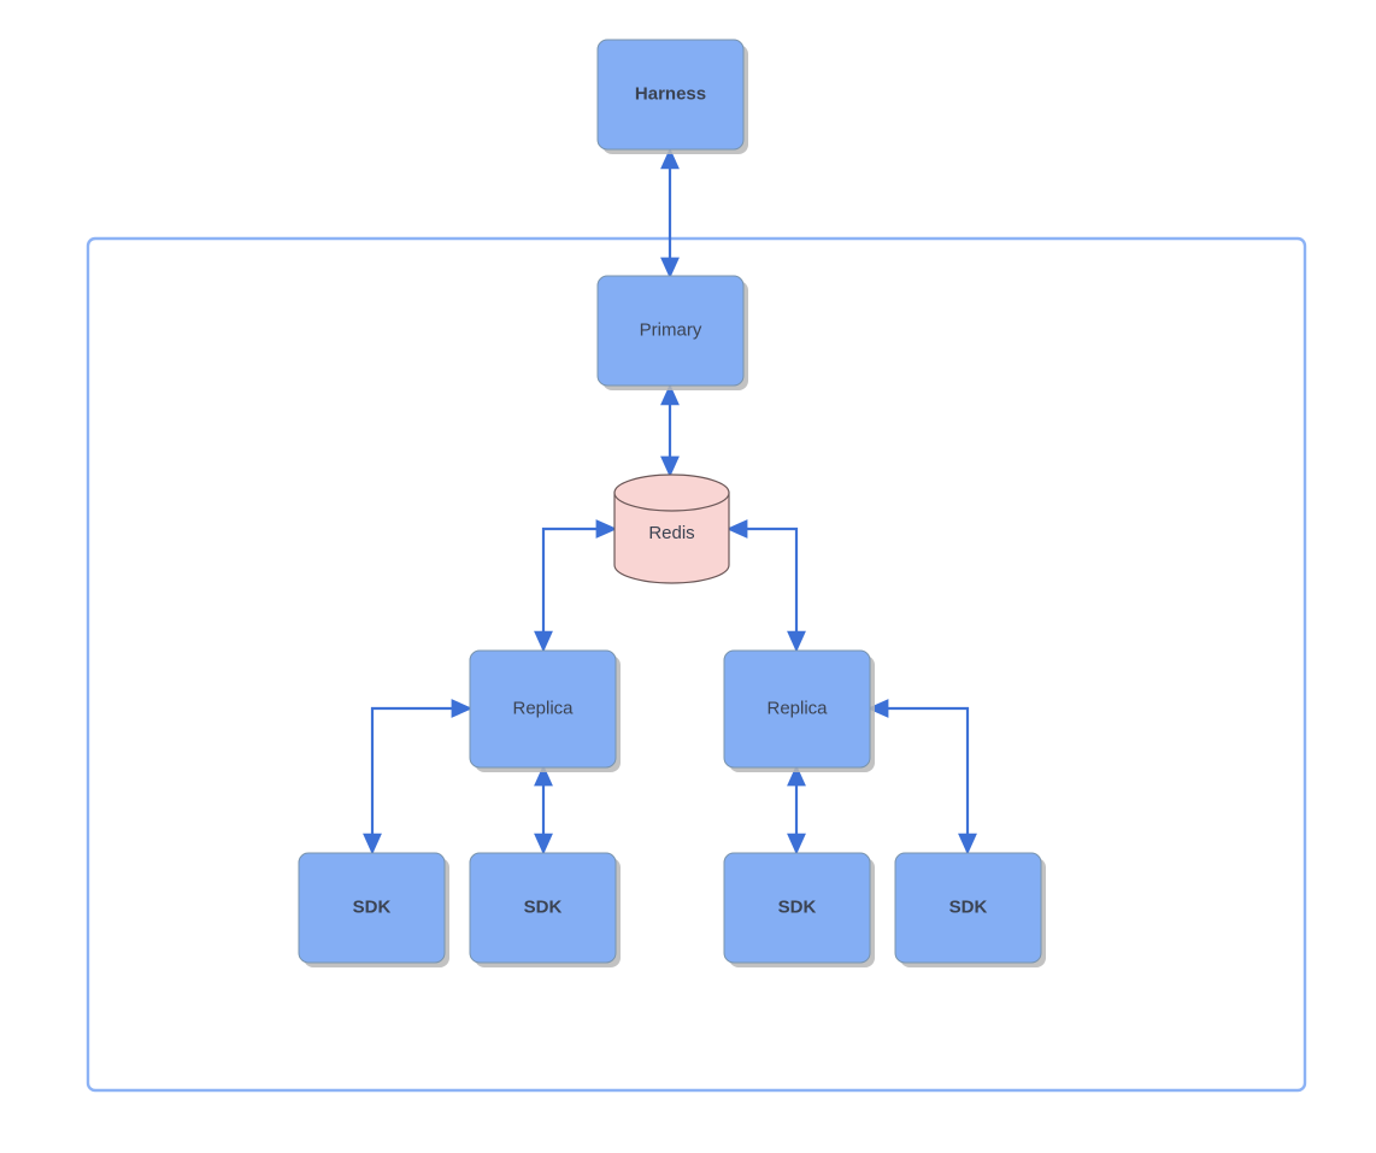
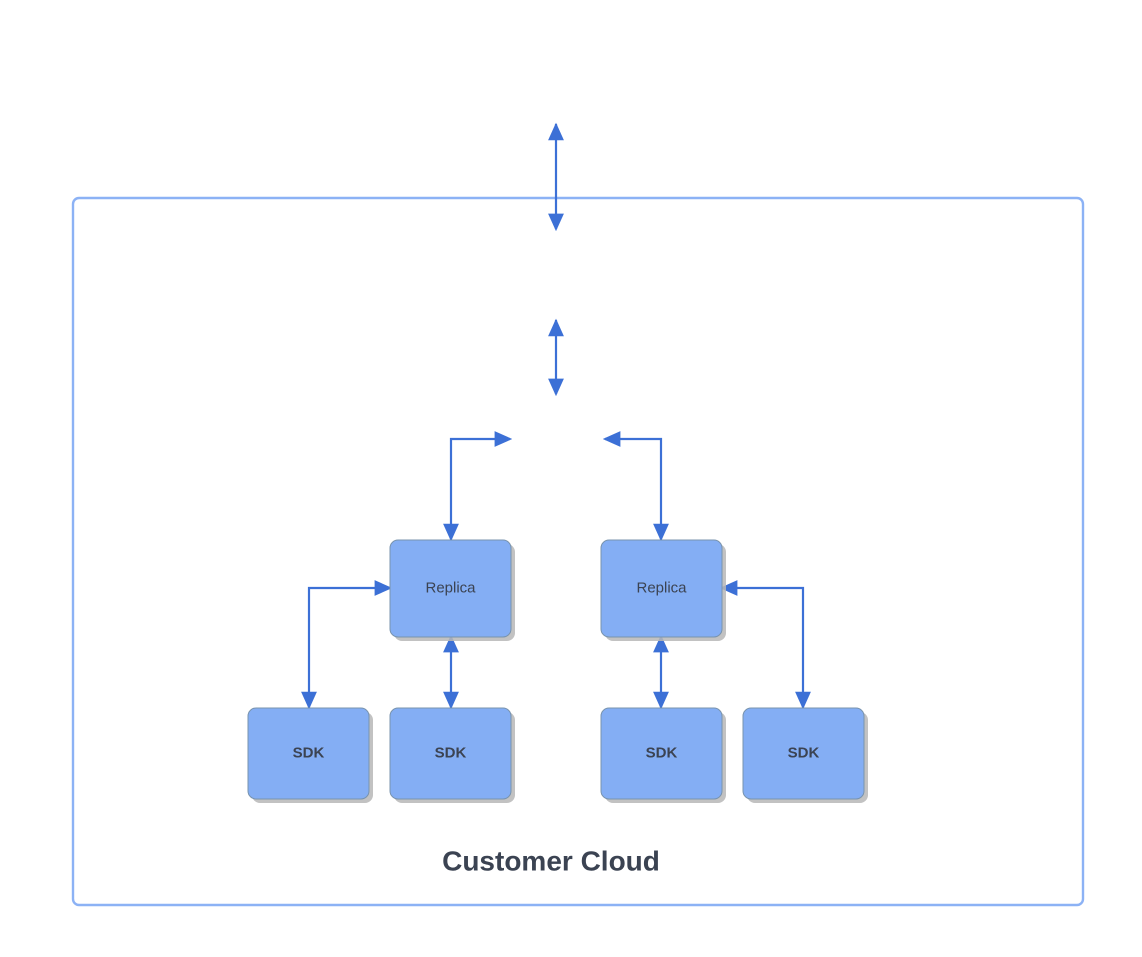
- Harness
- Primary
- Redis
  Replica
  Replica
  SDK
  SDK
  SDK
  SDK
+ Customer Cloud
